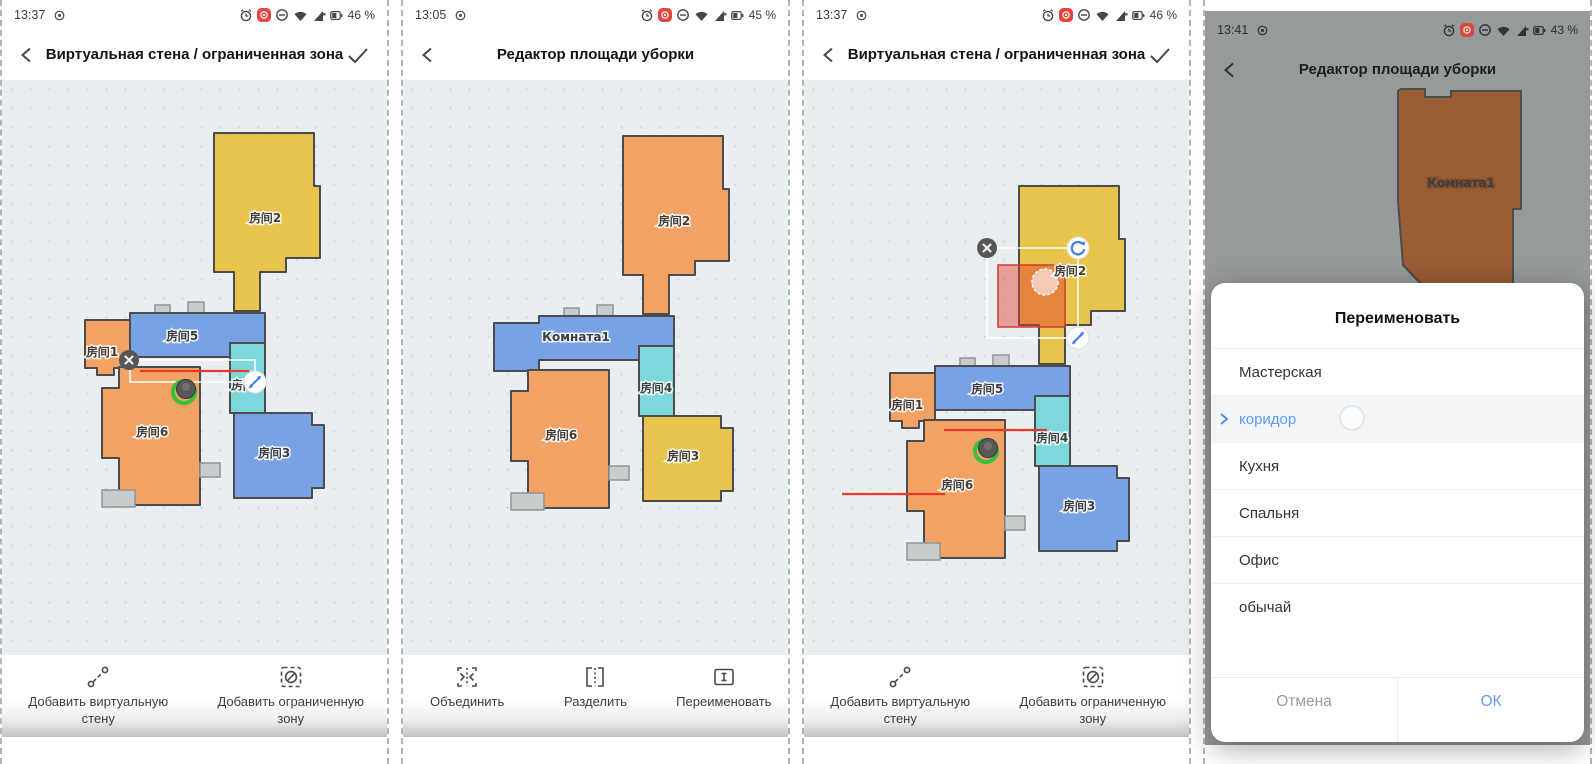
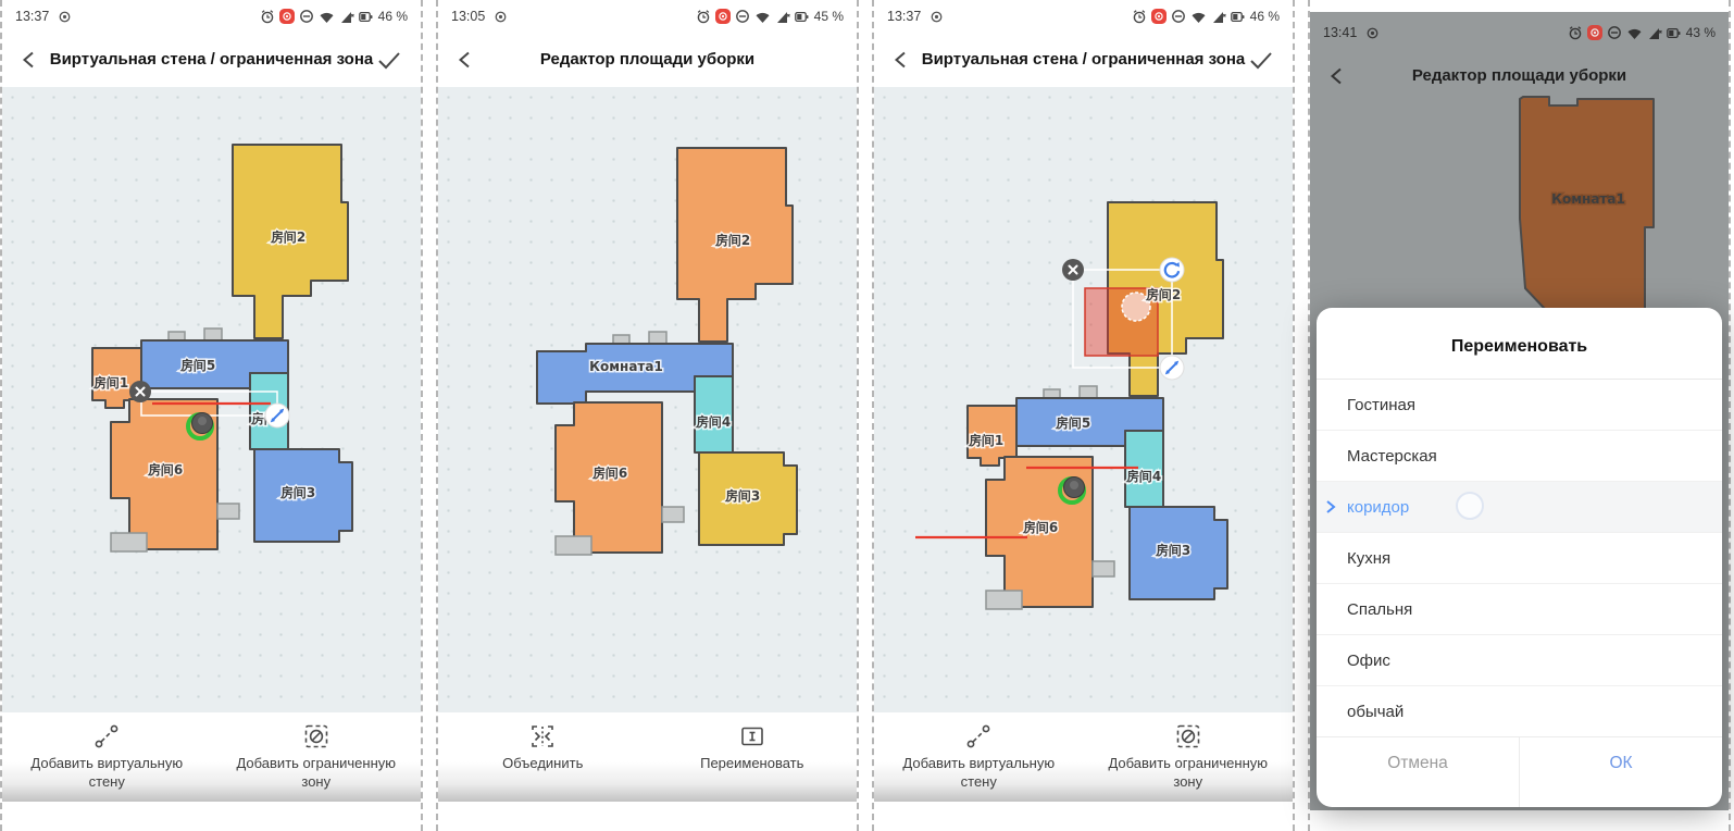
  13:37
  46 %
  Виртуальная стена / ограниченная зона
  房间1
  房间2
  房间5
  房间3
  房间6
  Добавить виртуальную стену
  Добавить ограниченную зону
  13:05
  45 %
  Редактор площади уборки
  房间2
  Комната1
  房间4
  房间3
  房间6
  Объединить
- Разделить
  Переименовать
  13:37
  46 %
  Виртуальная стена / ограниченная зона
  房间2
  房间1
  房间5
  房间4
  房间3
  房间6
  Добавить виртуальную стену
  Добавить ограниченную зону
  13:41
  43 %
  Редактор площади уборки
  Комната1
  Переименовать
+ Гостиная
  Мастерская
  коридор
  Кухня
  Спальня
  Офис
  обычай
  Отмена
  ОК
